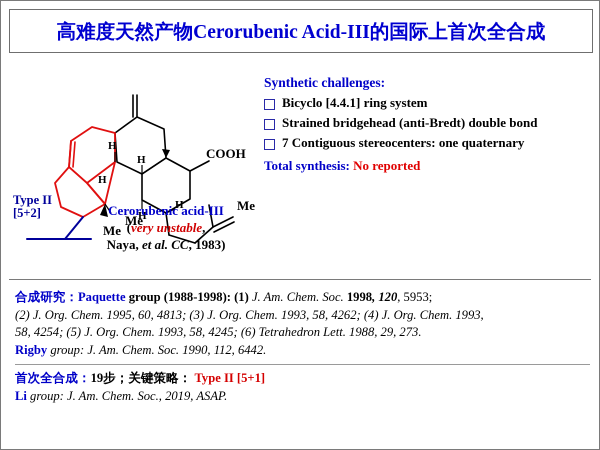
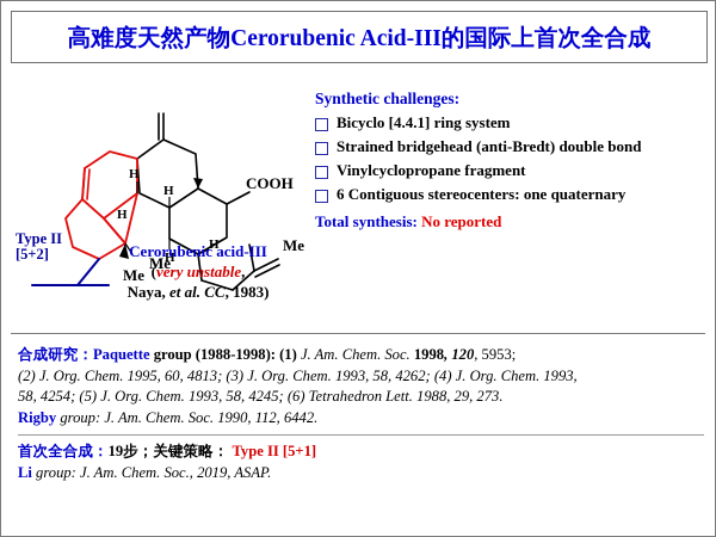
  高难度天然产物Cerorubenic Acid-III的国际上首次全合成
  COOH
  Me
  H
  H
  H
  H
  H
  Me
  Me
  Type II
  [5+2]
  Cerorubenic acid-III
  (very unstable,
  Naya, et al. CC, 1983)
  Synthetic challenges:
  Bicyclo [4.4.1] ring system
  Strained bridgehead (anti-Bredt) double bond
+ Vinylcyclopropane fragment
- 7 Contiguous stereocenters: one quaternary
+ 6 Contiguous stereocenters: one quaternary
  Total synthesis: No reported
  合成研究：Paquette group (1988-1998): (1) J. Am. Chem. Soc. 1998, 120, 5953;
  (2) J. Org. Chem. 1995, 60, 4813; (3) J. Org. Chem. 1993, 58, 4262; (4) J. Org. Chem. 1993,
  58, 4254; (5) J. Org. Chem. 1993, 58, 4245; (6) Tetrahedron Lett. 1988, 29, 273.
  Rigby group: J. Am. Chem. Soc. 1990, 112, 6442.
  首次全合成：19步；关键策略： Type II [5+1]
  Li group: J. Am. Chem. Soc., 2019, ASAP.
